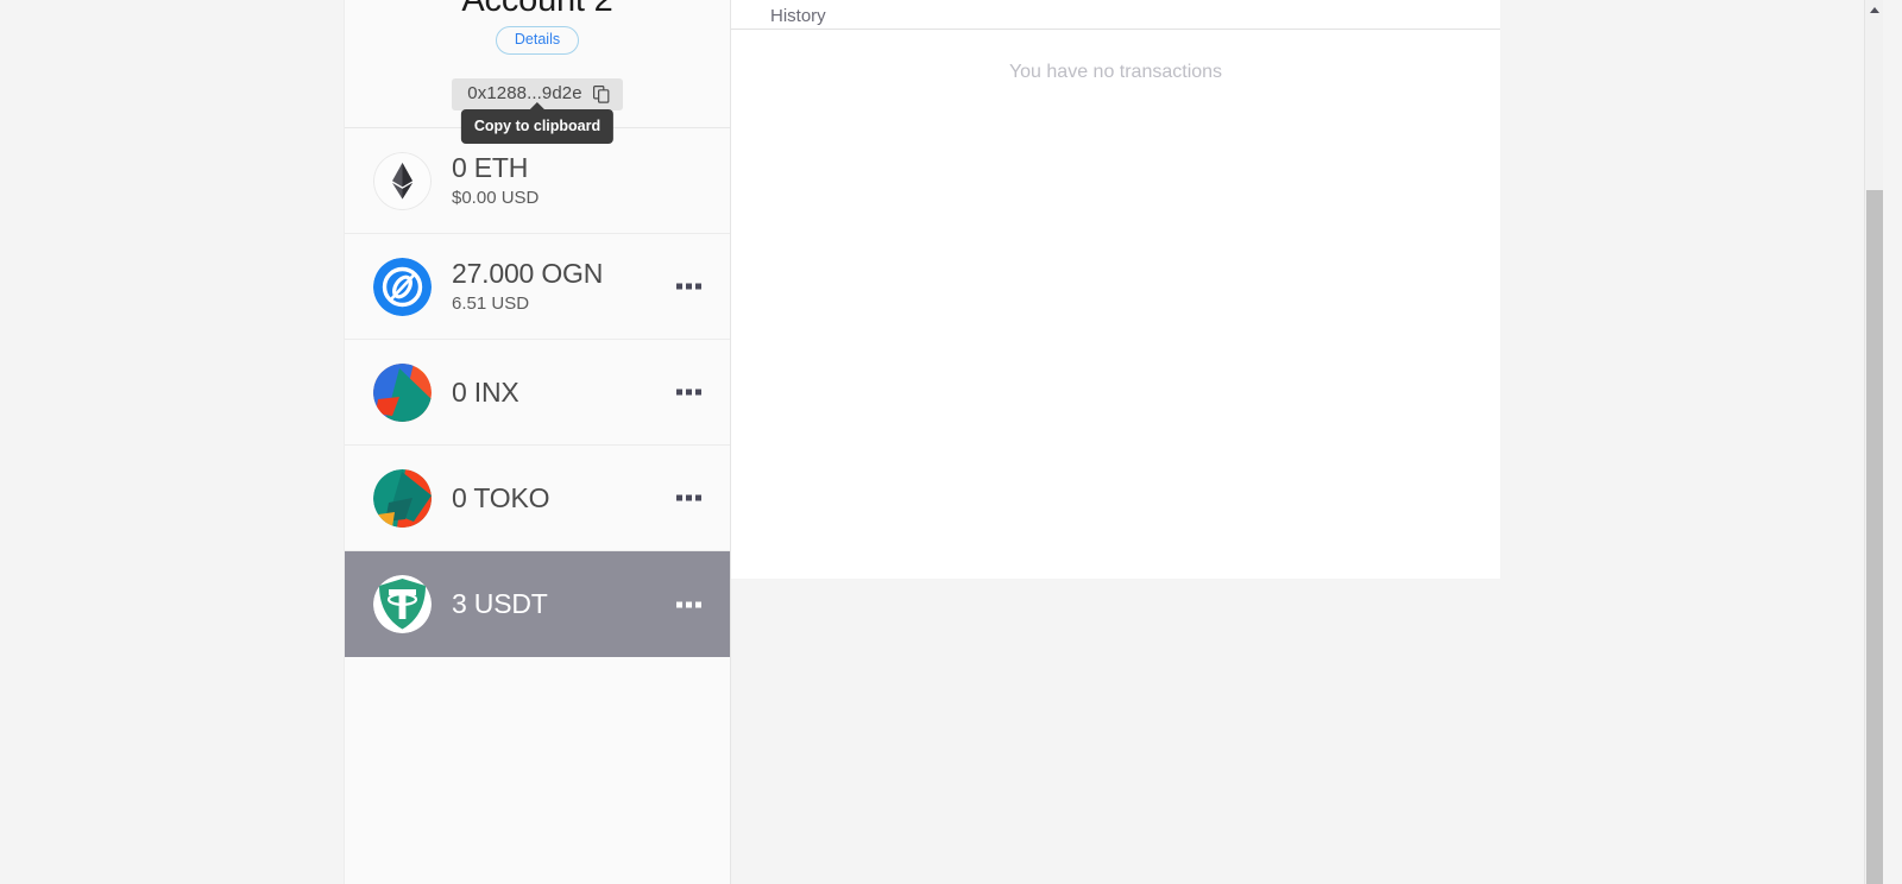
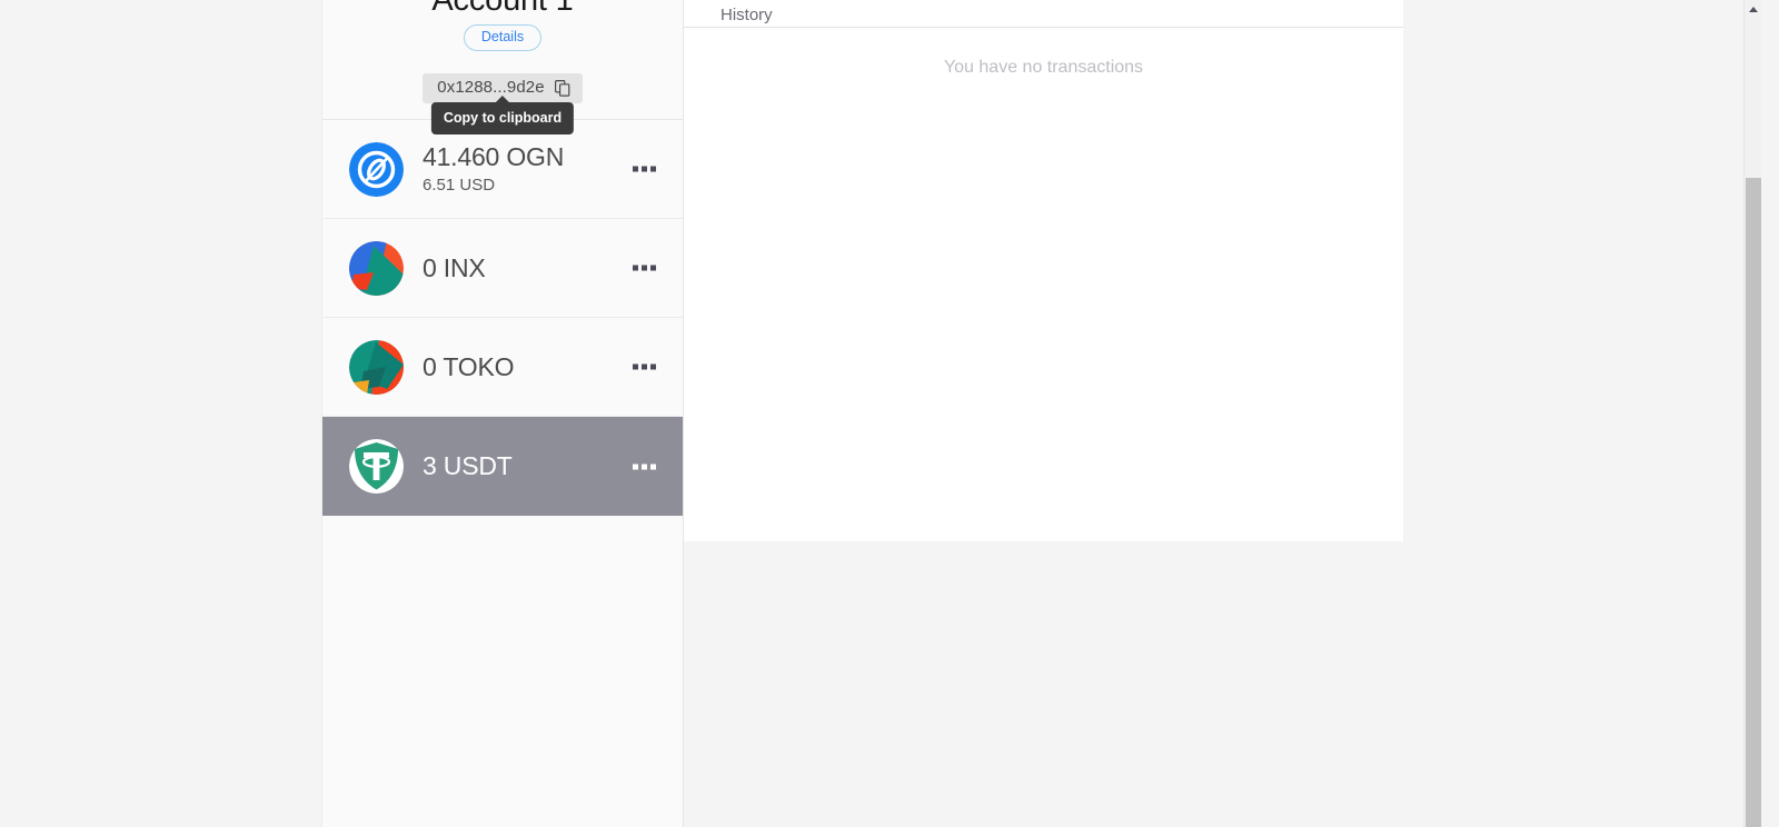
- Account 2
+ Account 1
  Details
  0x1288...9d2e
  Copy to clipboard
- 0 ETH
- $0.00 USD
- 27.000 OGN
+ 41.460 OGN
  6.51 USD
  0 INX
  0 TOKO
  3 USDT
  History
  You have no transactions
